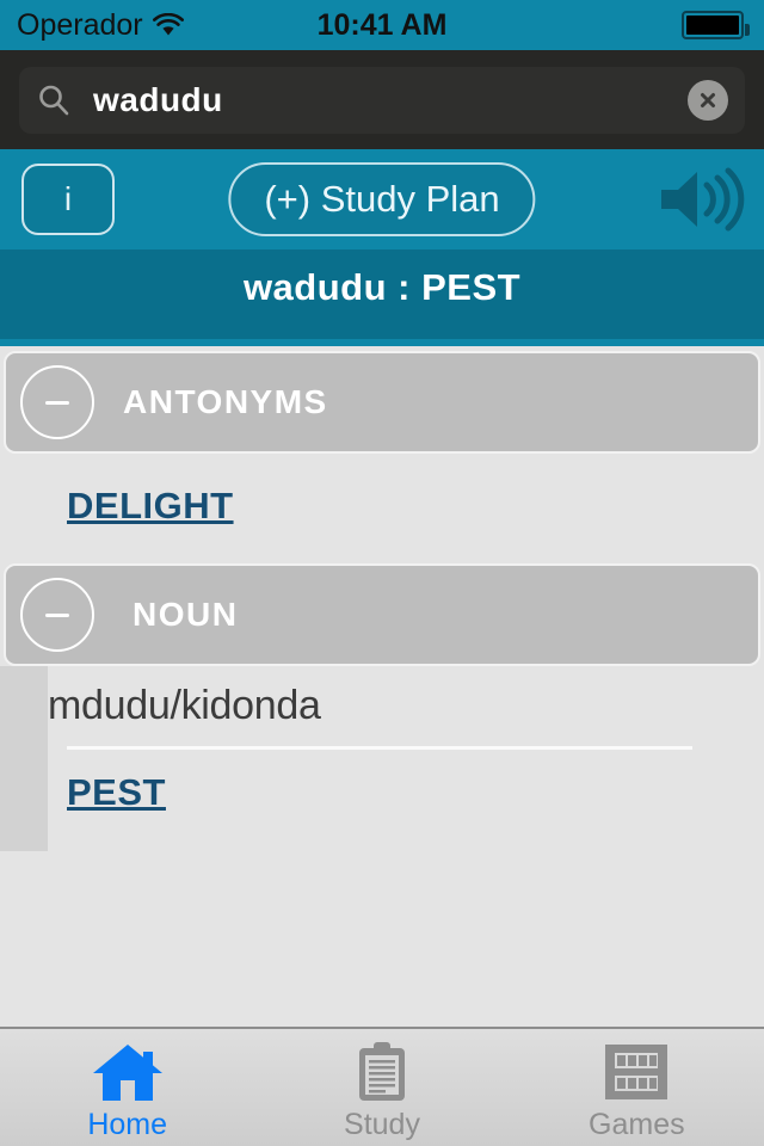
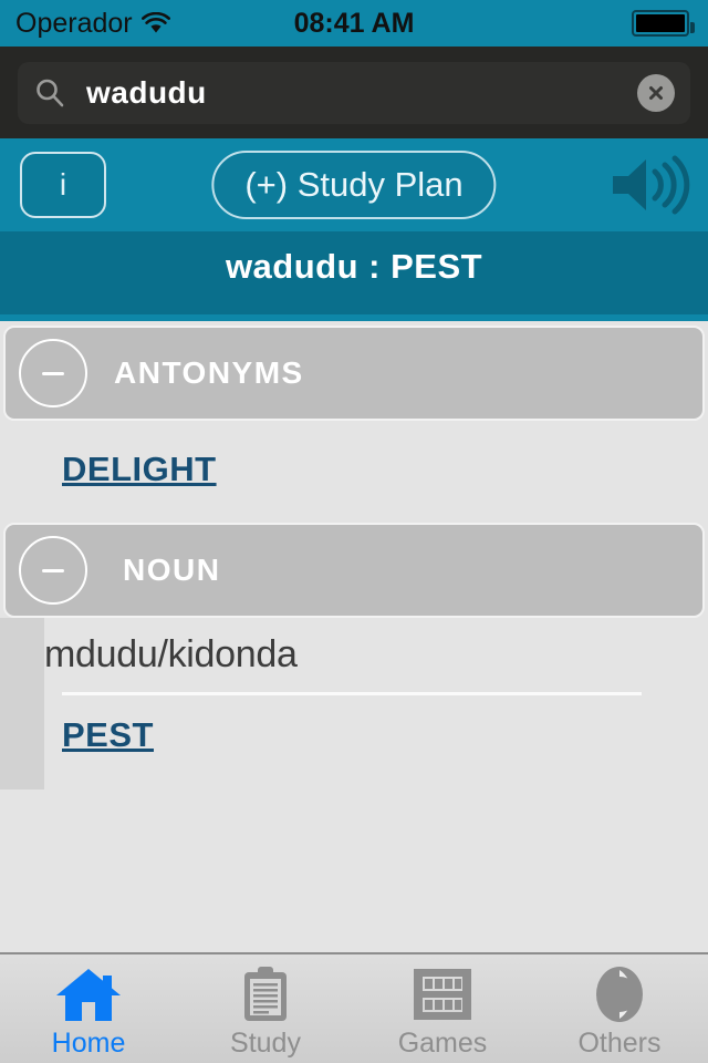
  Operador
- 10:41 AM
+ 08:41 AM
  wadudu
  i
  (+) Study Plan
  wadudu : PEST
  ANTONYMS
  DELIGHT
  NOUN
  mdudu/kidonda
  PEST
  Home
  Study
  Games
+ Others
